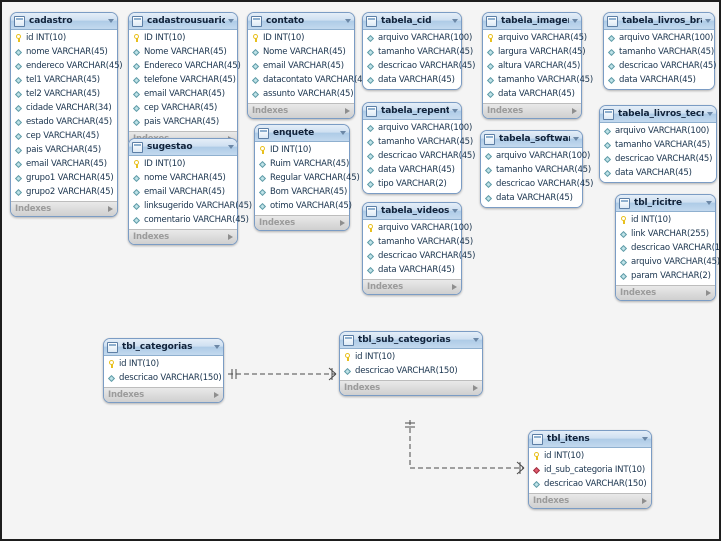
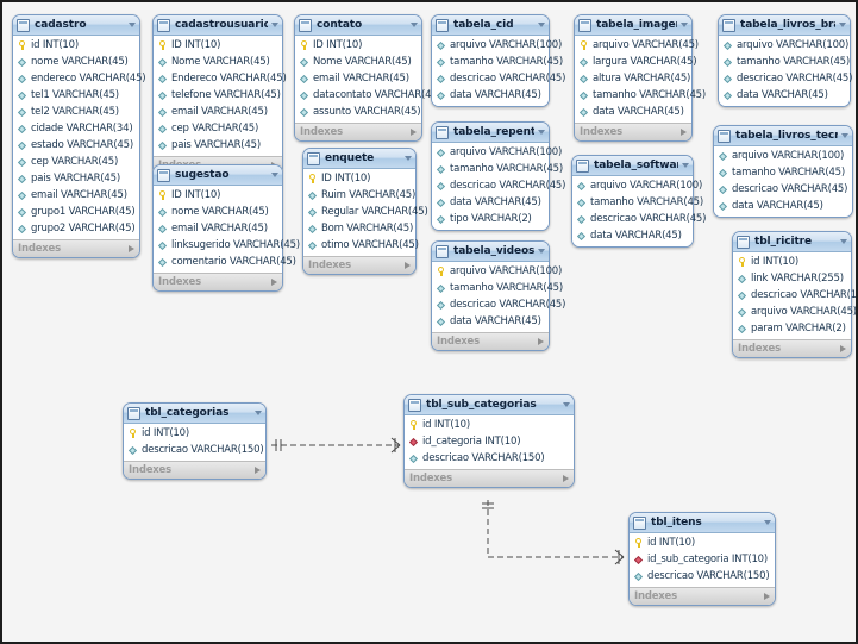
  cadastro
  id INT(10)
  nome VARCHAR(45)
  endereco VARCHAR(45)
  tel1 VARCHAR(45)
  tel2 VARCHAR(45)
  cidade VARCHAR(34)
  estado VARCHAR(45)
  cep VARCHAR(45)
  pais VARCHAR(45)
  email VARCHAR(45)
  grupo1 VARCHAR(45)
  grupo2 VARCHAR(45)
  Indexes
  cadastrousuario
  ID INT(10)
  Nome VARCHAR(45)
  Endereco VARCHAR(45)
  telefone VARCHAR(45)
  email VARCHAR(45)
  cep VARCHAR(45)
  pais VARCHAR(45)
  sugestao
  ID INT(10)
  nome VARCHAR(45)
  email VARCHAR(45)
  linksugerido VARCHAR(45)
  comentario VARCHAR(45)
  Indexes
  contato
  ID INT(10)
  Nome VARCHAR(45)
  email VARCHAR(45)
  datacontato VARCHAR(4
  assunto VARCHAR(45)
  Indexes
  enquete
  ID INT(10)
  Ruim VARCHAR(45)
  Regular VARCHAR(45)
  Bom VARCHAR(45)
  otimo VARCHAR(45)
  Indexes
  tabela_cid
  arquivo VARCHAR(100)
  tamanho VARCHAR(45)
  descricao VARCHAR(45)
  data VARCHAR(45)
  tabela_repent
  arquivo VARCHAR(100)
  tamanho VARCHAR(45)
  descricao VARCHAR(45)
  data VARCHAR(45)
  tipo VARCHAR(2)
  tabela_videos
  arquivo VARCHAR(100)
  tamanho VARCHAR(45)
  descricao VARCHAR(45)
  data VARCHAR(45)
  Indexes
  tabela_image
  arquivo VARCHAR(45)
  largura VARCHAR(45)
  altura VARCHAR(45)
  tamanho VARCHAR(45)
  data VARCHAR(45)
  Indexes
  tabela_softwa
  arquivo VARCHAR(100)
  tamanho VARCHAR(45)
  descricao VARCHAR(45)
  data VARCHAR(45)
  tabela_livros_br
  arquivo VARCHAR(100)
  tamanho VARCHAR(45)
  descricao VARCHAR(45)
  data VARCHAR(45)
  tabela_livros_tec
  arquivo VARCHAR(100)
  tamanho VARCHAR(45)
  descricao VARCHAR(45)
  data VARCHAR(45)
  tbl_ricitre
  id INT(10)
  link VARCHAR(255)
  descricao VARCHAR(1
  arquivo VARCHAR(45)
  param VARCHAR(2)
  Indexes
  tbl_categorias
  id INT(10)
  descricao VARCHAR(150)
  Indexes
  tbl_sub_categorias
  id INT(10)
+ id_categoria INT(10)
  descricao VARCHAR(150)
  Indexes
  tbl_itens
  id INT(10)
  id_sub_categoria INT(10)
  descricao VARCHAR(150)
  Indexes
